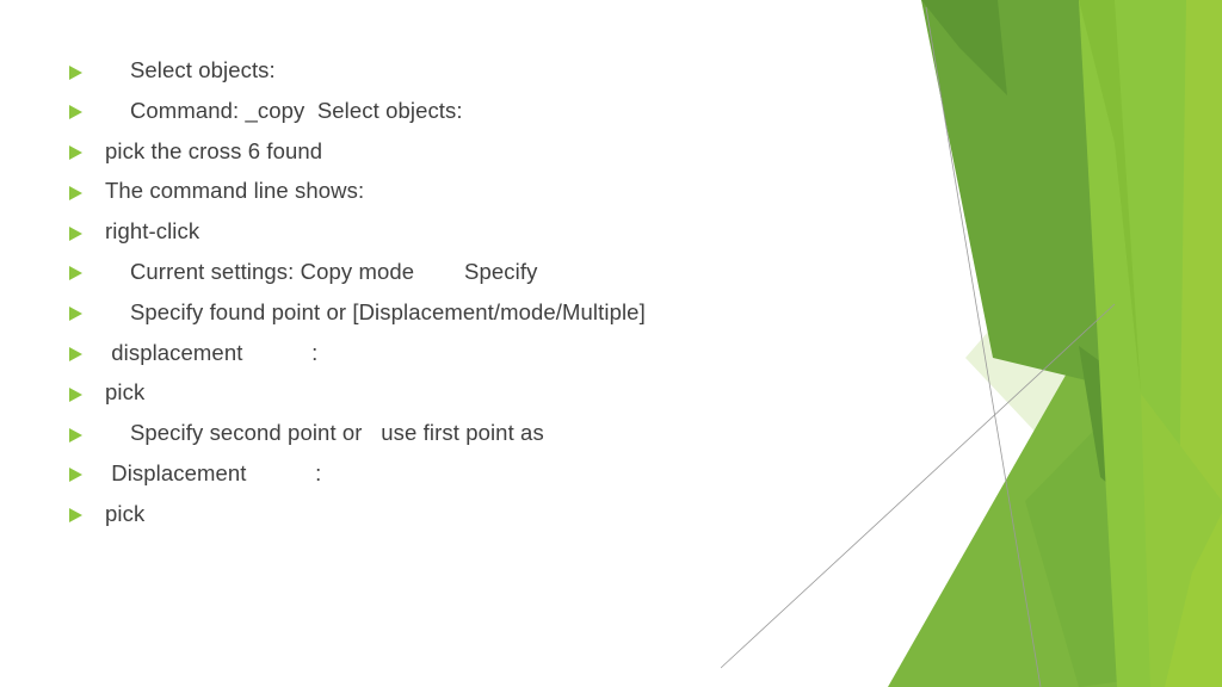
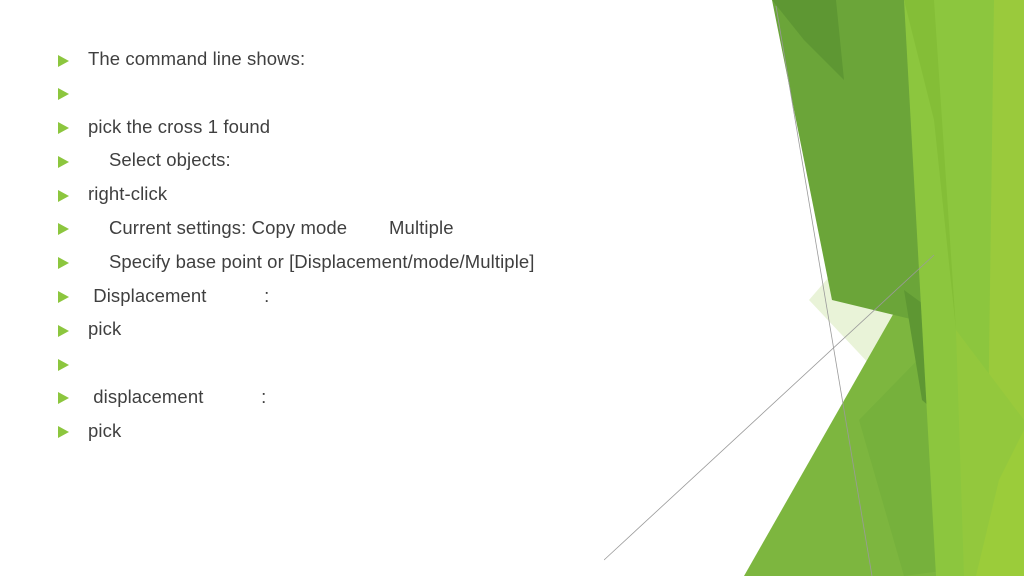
- Select objects:
+ The command line shows:
- Command: _copy Select objects:
- pick the cross 6 found
+ pick the cross 1 found
- The command line shows:
+ Select objects:
  right-click
- Current settings: Copy mode Specify
+ Current settings: Copy mode Multiple
- Specify found point or [Displacement/mode/Multiple]
+ Specify base point or [Displacement/mode/Multiple]
- displacement :
+ Displacement :
  pick
- Specify second point or use first point as
- Displacement :
+ displacement :
  pick
